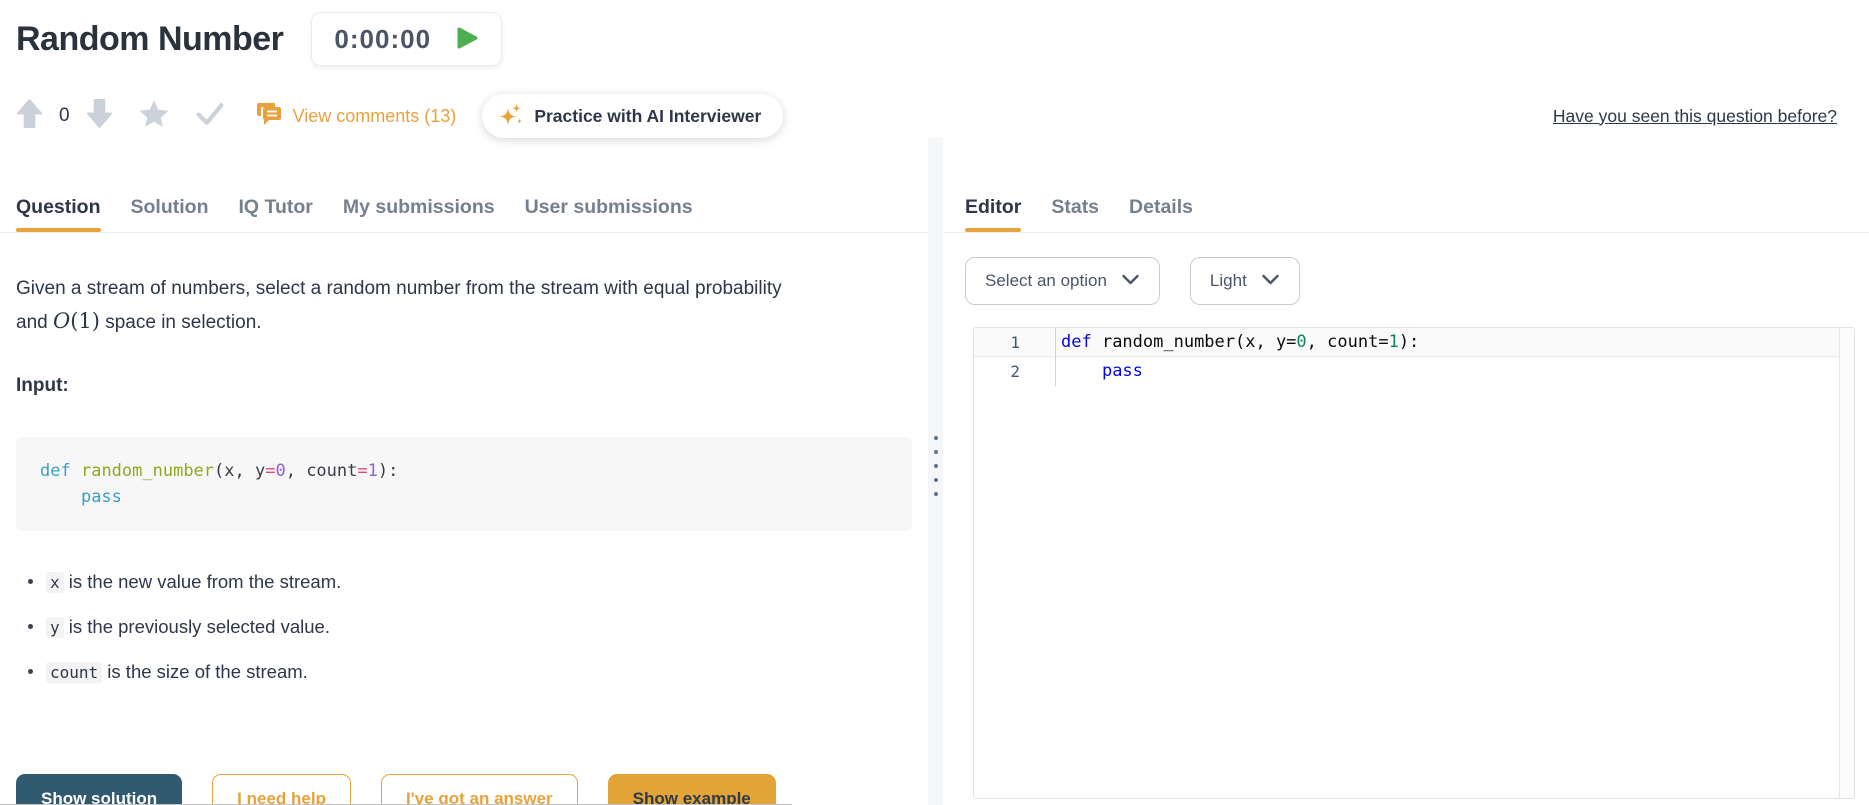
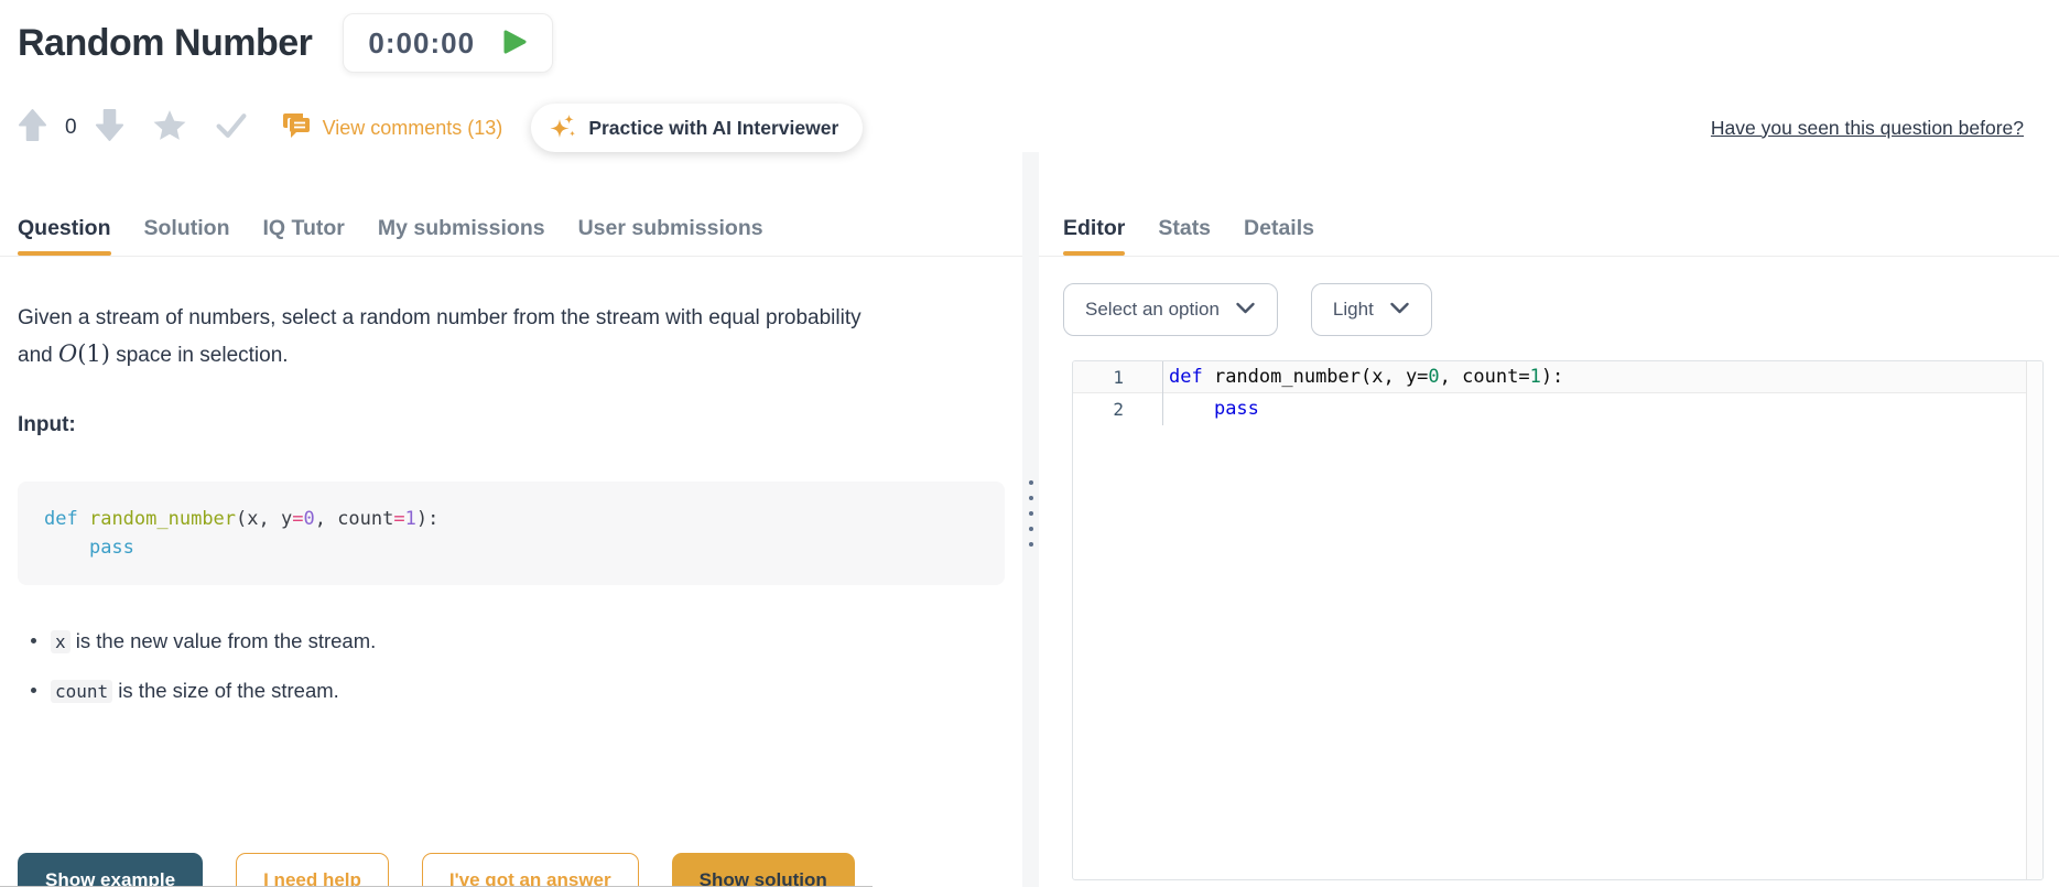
  Random Number
  0:00:00
  0
  View comments (13)
  Practice with AI Interviewer
  Have you seen this question before?
  Question
  Solution
  IQ Tutor
  My submissions
  User submissions
  Given a stream of numbers, select a random number from the stream with equal probability
  and O(1) space in selection.
  Input:
  def random_number(x, y=0, count=1):
  pass
  x is the new value from the stream.
- y is the previously selected value.
  count is the size of the stream.
- Show solution
+ Show example
  I need help
  I've got an answer
- Show example
+ Show solution
  Editor
  Stats
  Details
  Select an option
  Light
  1
  def random_number(x, y=0, count=1):
  2
  pass
